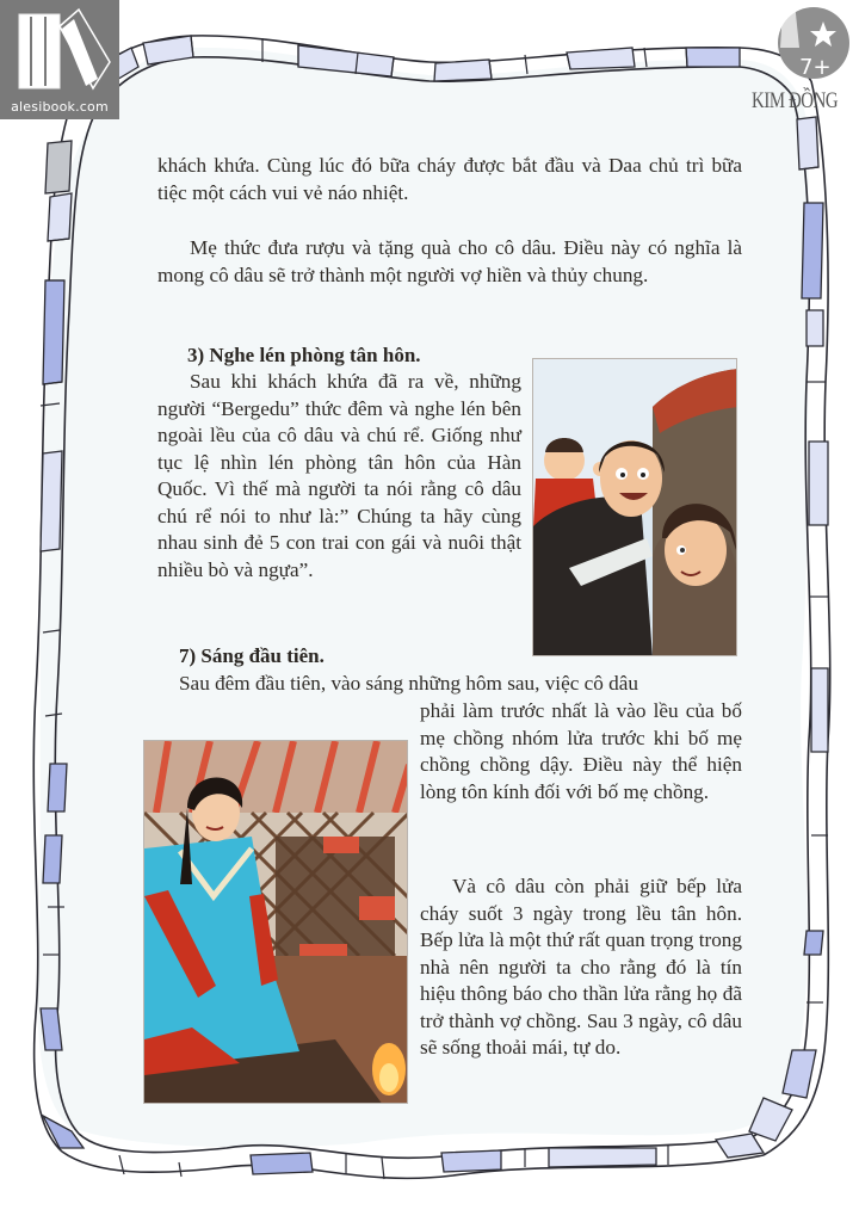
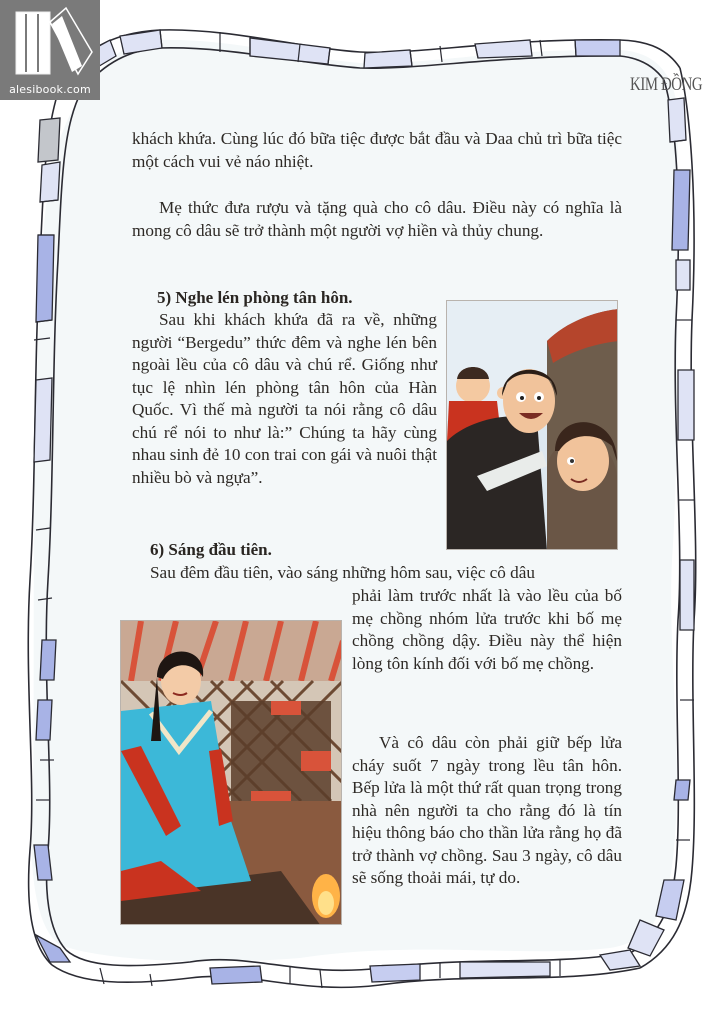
  alesibook.com
- 7+
  KIM ĐỒNG
- khách khứa. Cùng lúc đó bữa cháy được bắt đầu và Daa chủ trì bữa tiệc một cách vui vẻ náo nhiệt.
+ khách khứa. Cùng lúc đó bữa tiệc được bắt đầu và Daa chủ trì bữa tiệc một cách vui vẻ náo nhiệt.
  Mẹ thức đưa rượu và tặng quà cho cô dâu. Điều này có nghĩa là mong cô dâu sẽ trở thành một người vợ hiền và thủy chung.
- 3) Nghe lén phòng tân hôn.
+ 5) Nghe lén phòng tân hôn.
- Sau khi khách khứa đã ra về, những người “Bergedu” thức đêm và nghe lén bên ngoài lều của cô dâu và chú rể. Giống như tục lệ nhìn lén phòng tân hôn của Hàn Quốc. Vì thế mà người ta nói rằng cô dâu chú rể nói to như là:” Chúng ta hãy cùng nhau sinh đẻ 5 con trai con gái và nuôi thật nhiều bò và ngựa”.
+ Sau khi khách khứa đã ra về, những người “Bergedu” thức đêm và nghe lén bên ngoài lều của cô dâu và chú rể. Giống như tục lệ nhìn lén phòng tân hôn của Hàn Quốc. Vì thế mà người ta nói rằng cô dâu chú rể nói to như là:” Chúng ta hãy cùng nhau sinh đẻ 10 con trai con gái và nuôi thật nhiều bò và ngựa”.
- 7) Sáng đầu tiên.
+ 6) Sáng đầu tiên.
  Sau đêm đầu tiên, vào sáng những hôm sau, việc cô dâu
  phải làm trước nhất là vào lều của bố mẹ chồng nhóm lửa trước khi bố mẹ chồng chồng dậy. Điều này thể hiện lòng tôn kính đối với bố mẹ chồng.
- Và cô dâu còn phải giữ bếp lửa cháy suốt 3 ngày trong lều tân hôn. Bếp lửa là một thứ rất quan trọng trong nhà nên người ta cho rằng đó là tín hiệu thông báo cho thần lửa rằng họ đã trở thành vợ chồng. Sau 3 ngày, cô dâu sẽ sống thoải mái, tự do.
+ Và cô dâu còn phải giữ bếp lửa cháy suốt 7 ngày trong lều tân hôn. Bếp lửa là một thứ rất quan trọng trong nhà nên người ta cho rằng đó là tín hiệu thông báo cho thần lửa rằng họ đã trở thành vợ chồng. Sau 3 ngày, cô dâu sẽ sống thoải mái, tự do.
